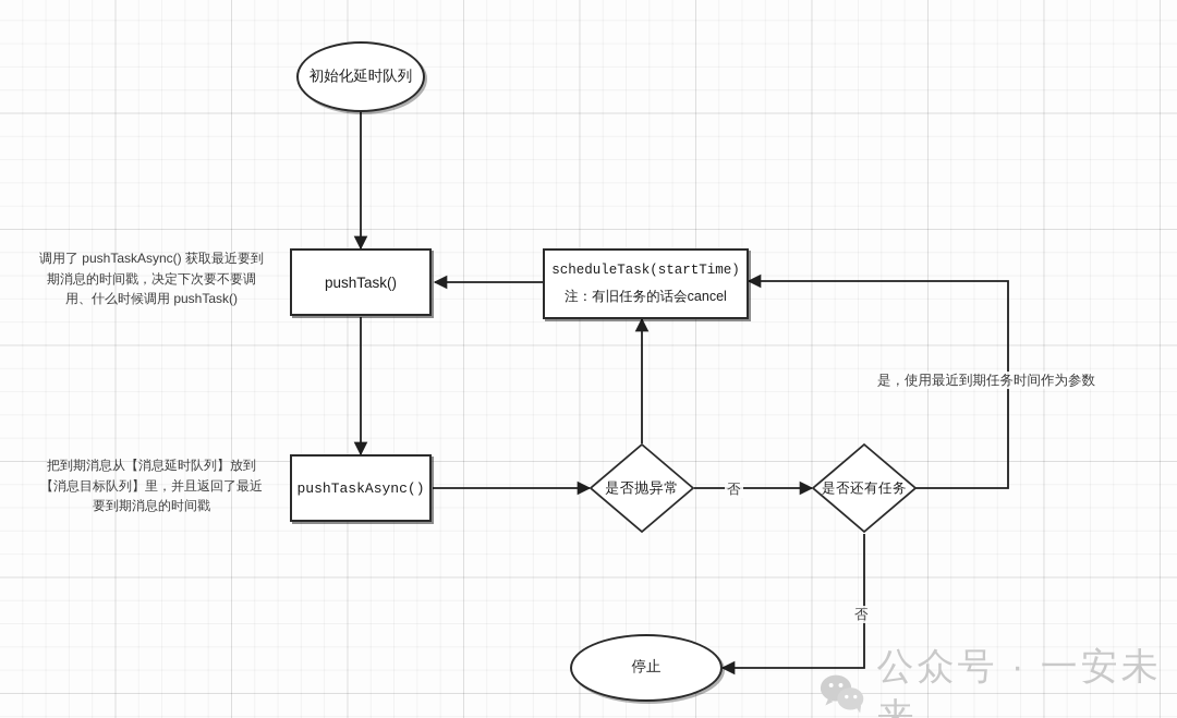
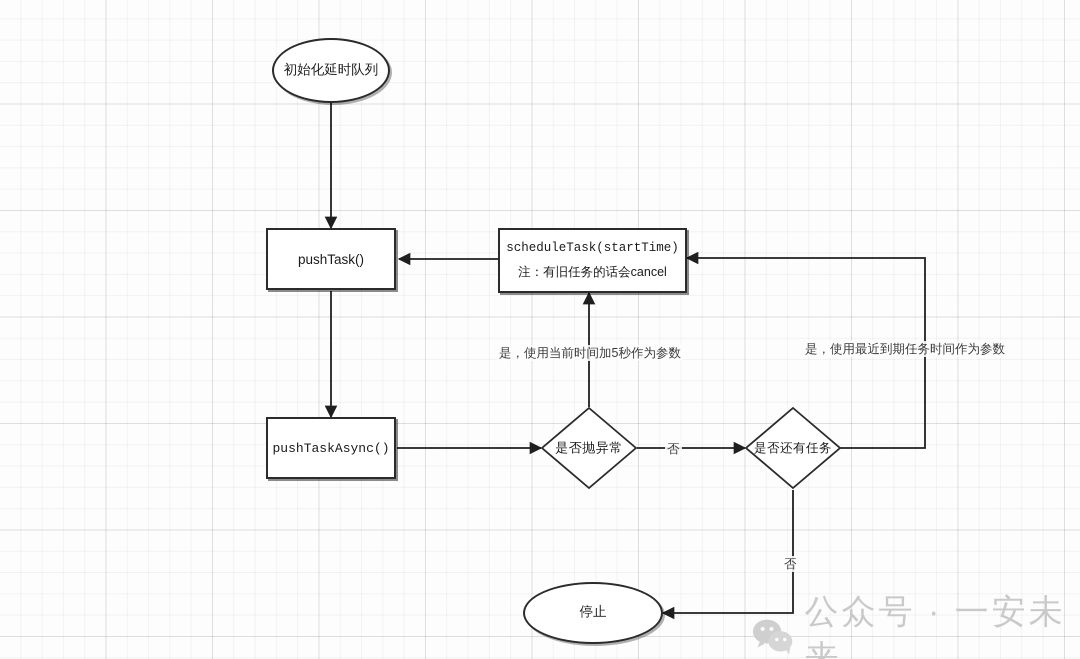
  初始化延时队列
  pushTask()
  pushTaskAsync()
  scheduleTask(startTime)
  注：有旧任务的话会cancel
  是否抛异常
  是否还有任务
  停止
+ 是，使用当前时间加5秒作为参数
  是，使用最近到期任务时间作为参数
  否
  否
- 调用了 pushTaskAsync() 获取最近要到期消息的时间戳，决定下次要不要调用、什么时候调用 pushTask()
- 把到期消息从【消息延时队列】放到【消息目标队列】里，并且返回了最近要到期消息的时间戳
  公众号 · 一安未来
